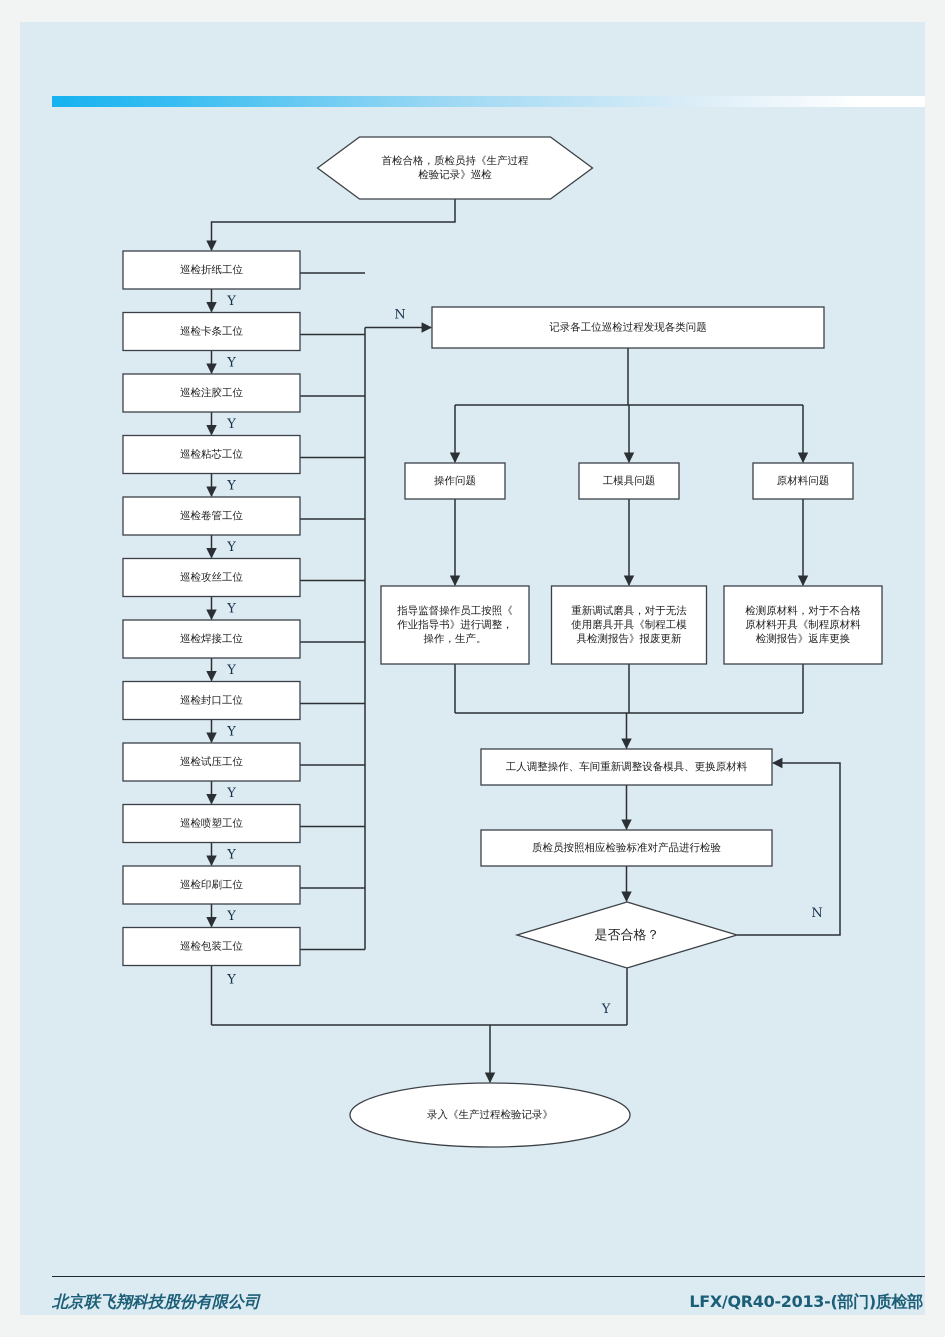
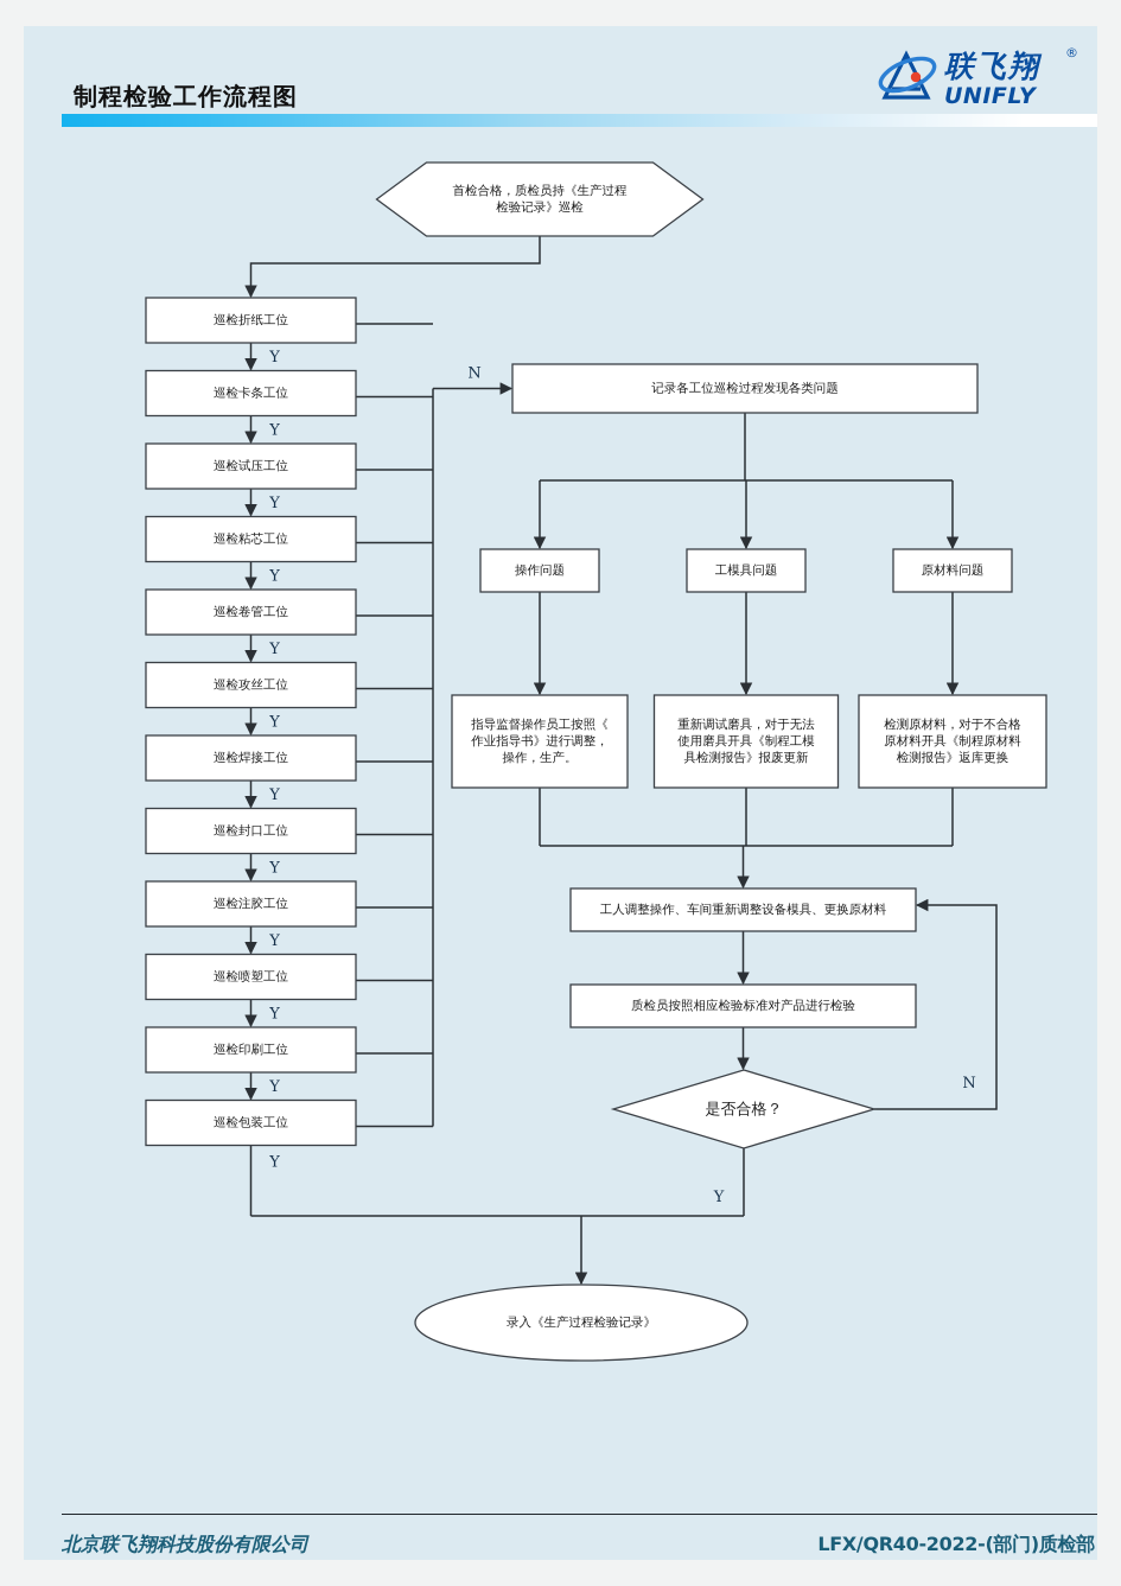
+ 制程检验工作流程图
+ 联飞翔
+ ®
+ UNIFLY
  北京联飞翔科技股份有限公司
- LFX/QR40-2013-(部门)质检部
+ LFX/QR40-2022-(部门)质检部
  首检合格，质检员持《生产过程检验记录》巡检
  巡检折纸工位
  巡检卡条工位
- 巡检注胶工位
+ 巡检试压工位
  巡检粘芯工位
  巡检卷管工位
  巡检攻丝工位
  巡检焊接工位
  巡检封口工位
- 巡检试压工位
+ 巡检注胶工位
  巡检喷塑工位
  巡检印刷工位
  巡检包装工位
  记录各工位巡检过程发现各类问题
  操作问题
  工模具问题
  原材料问题
  指导监督操作员工按照《作业指导书》进行调整，操作，生产。
  重新调试磨具，对于无法使用磨具开具《制程工模具检测报告》报废更新
  检测原材料，对于不合格原材料开具《制程原材料检测报告》返库更换
  工人调整操作、车间重新调整设备模具、更换原材料
  质检员按照相应检验标准对产品进行检验
  是否合格？
  录入《生产过程检验记录》
  Y
  Y
  Y
  Y
  Y
  Y
  Y
  Y
  Y
  Y
  Y
  N
  N
  Y
  Y
